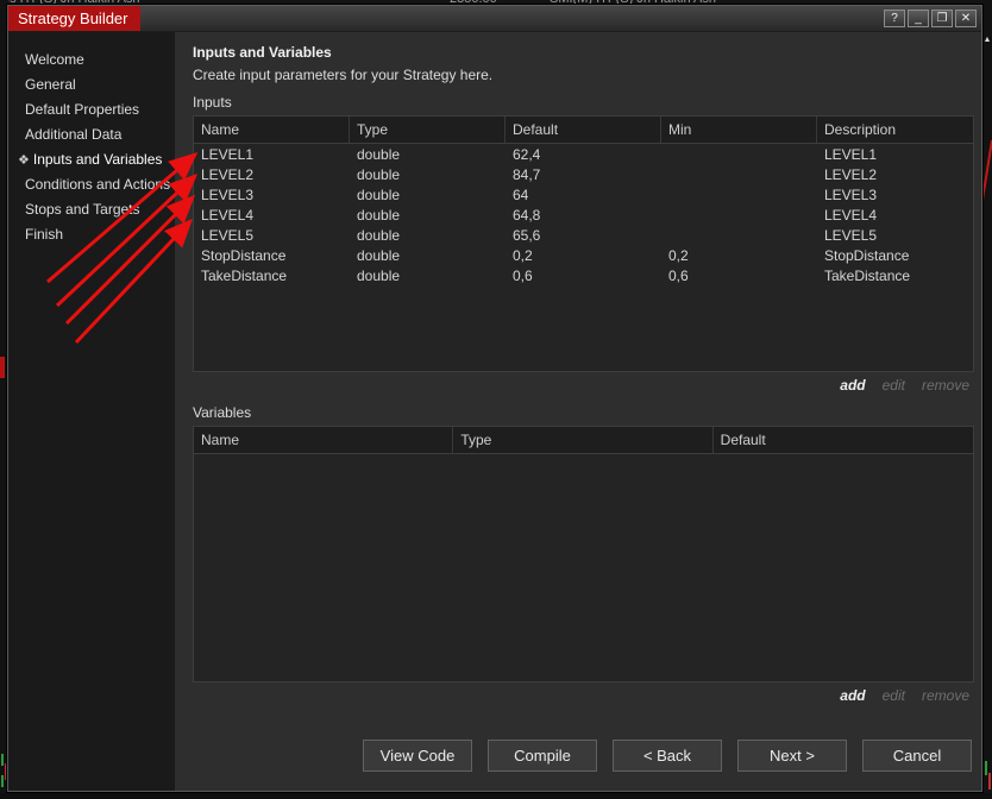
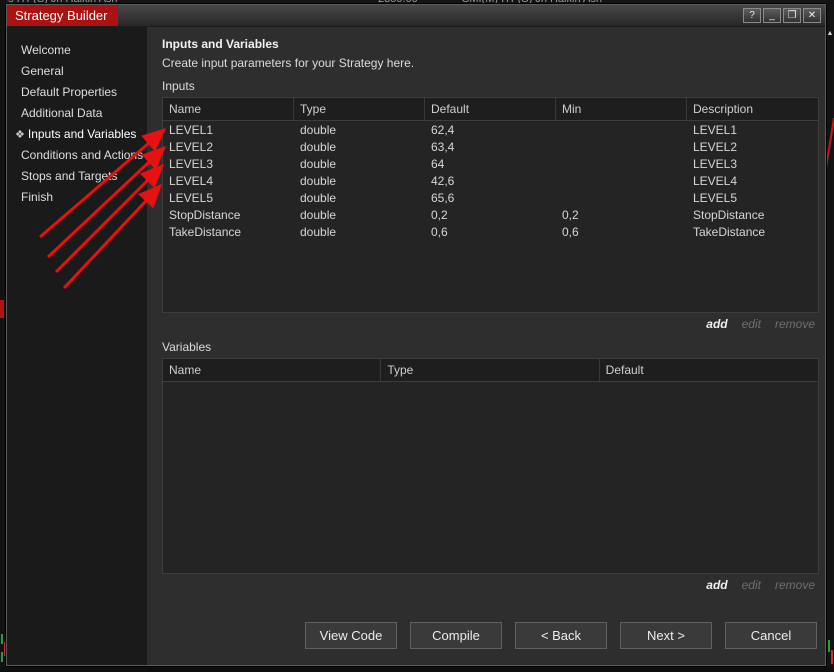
  Strategy Builder
  ?
  _
  ❐
  ✕
  Welcome
  General
  Default Properties
  Additional Data
  ❖ Inputs and Variables
  Conditions and Actios
  Stops and Targes
  Finish
  Inputs and Variables
  Create input parameters for your Strategy here.
  Inputs
  Name
  Type
  Default
  Min
  Description
  LEVEL1
  double
  62,4
  LEVEL1
  LEVEL2
  double
- 84,7
+ 63,4
  LEVEL2
  LEVEL3
  double
  64
  LEVEL3
  LEVEL4
  double
- 64,8
+ 42,6
  LEVEL4
  LEVEL5
  double
  65,6
  LEVEL5
  StopDistance
  double
  0,2
  0,2
  StopDistance
  TakeDistance
  double
  0,6
  0,6
  TakeDistance
  add
  edit
  remove
  Variables
  Name
  Type
  Default
  add
  edit
  remove
  View Code
  Compile
  < Back
  Next >
  Cancel
